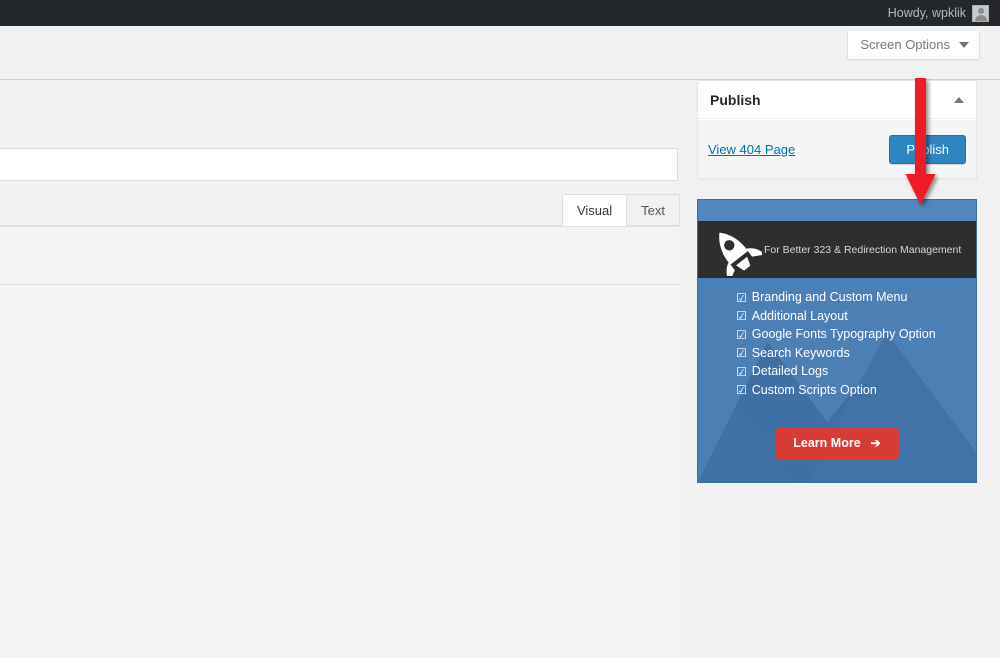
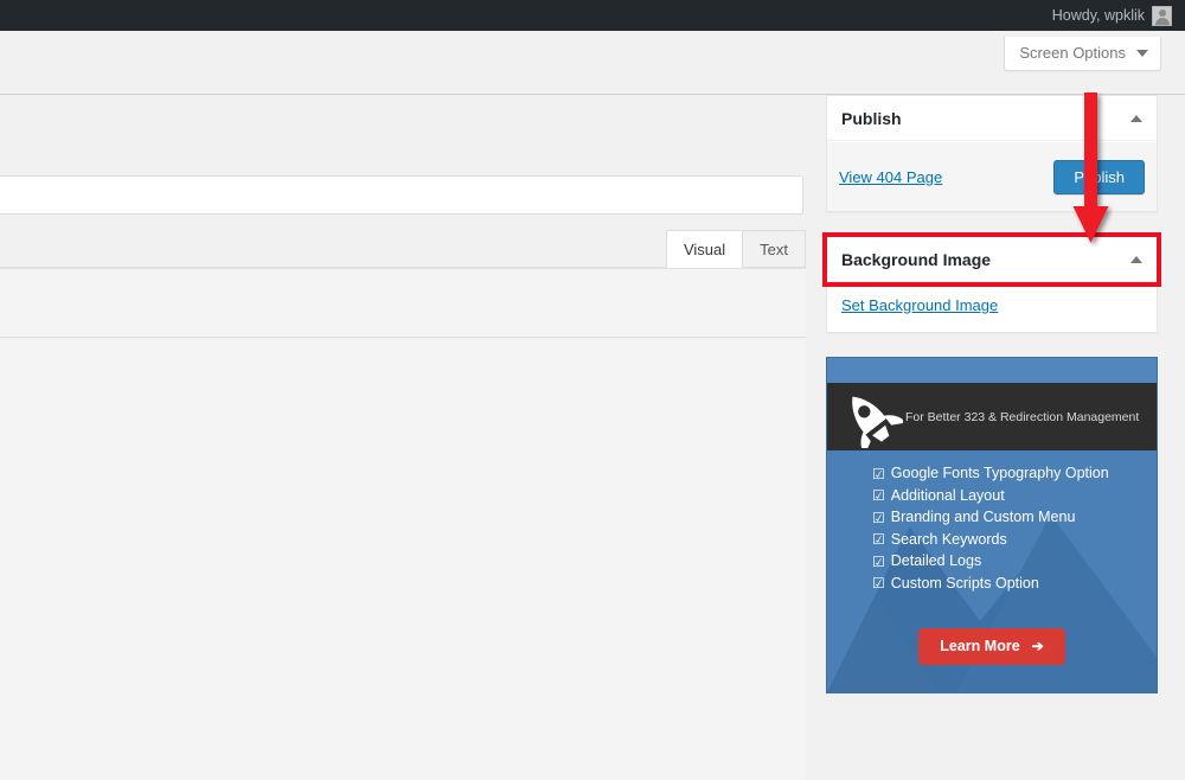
  Howdy, wpklik
  Screen Options
  Visual
  Text
  Publish
  View 404 Page
  Plish
+ Background Image
+ Set Background Image
  For Better 323 & Redirection Management
  ☑
- Branding and Custom Menu
+ Google Fonts Typography Option
  ☑
  Additional Layout
  ☑
- Google Fonts Typography Option
+ Branding and Custom Menu
  ☑
  Search Keywords
  ☑
  Detailed Logs
  ☑
  Custom Scripts Option
  Learn More
  ➔
